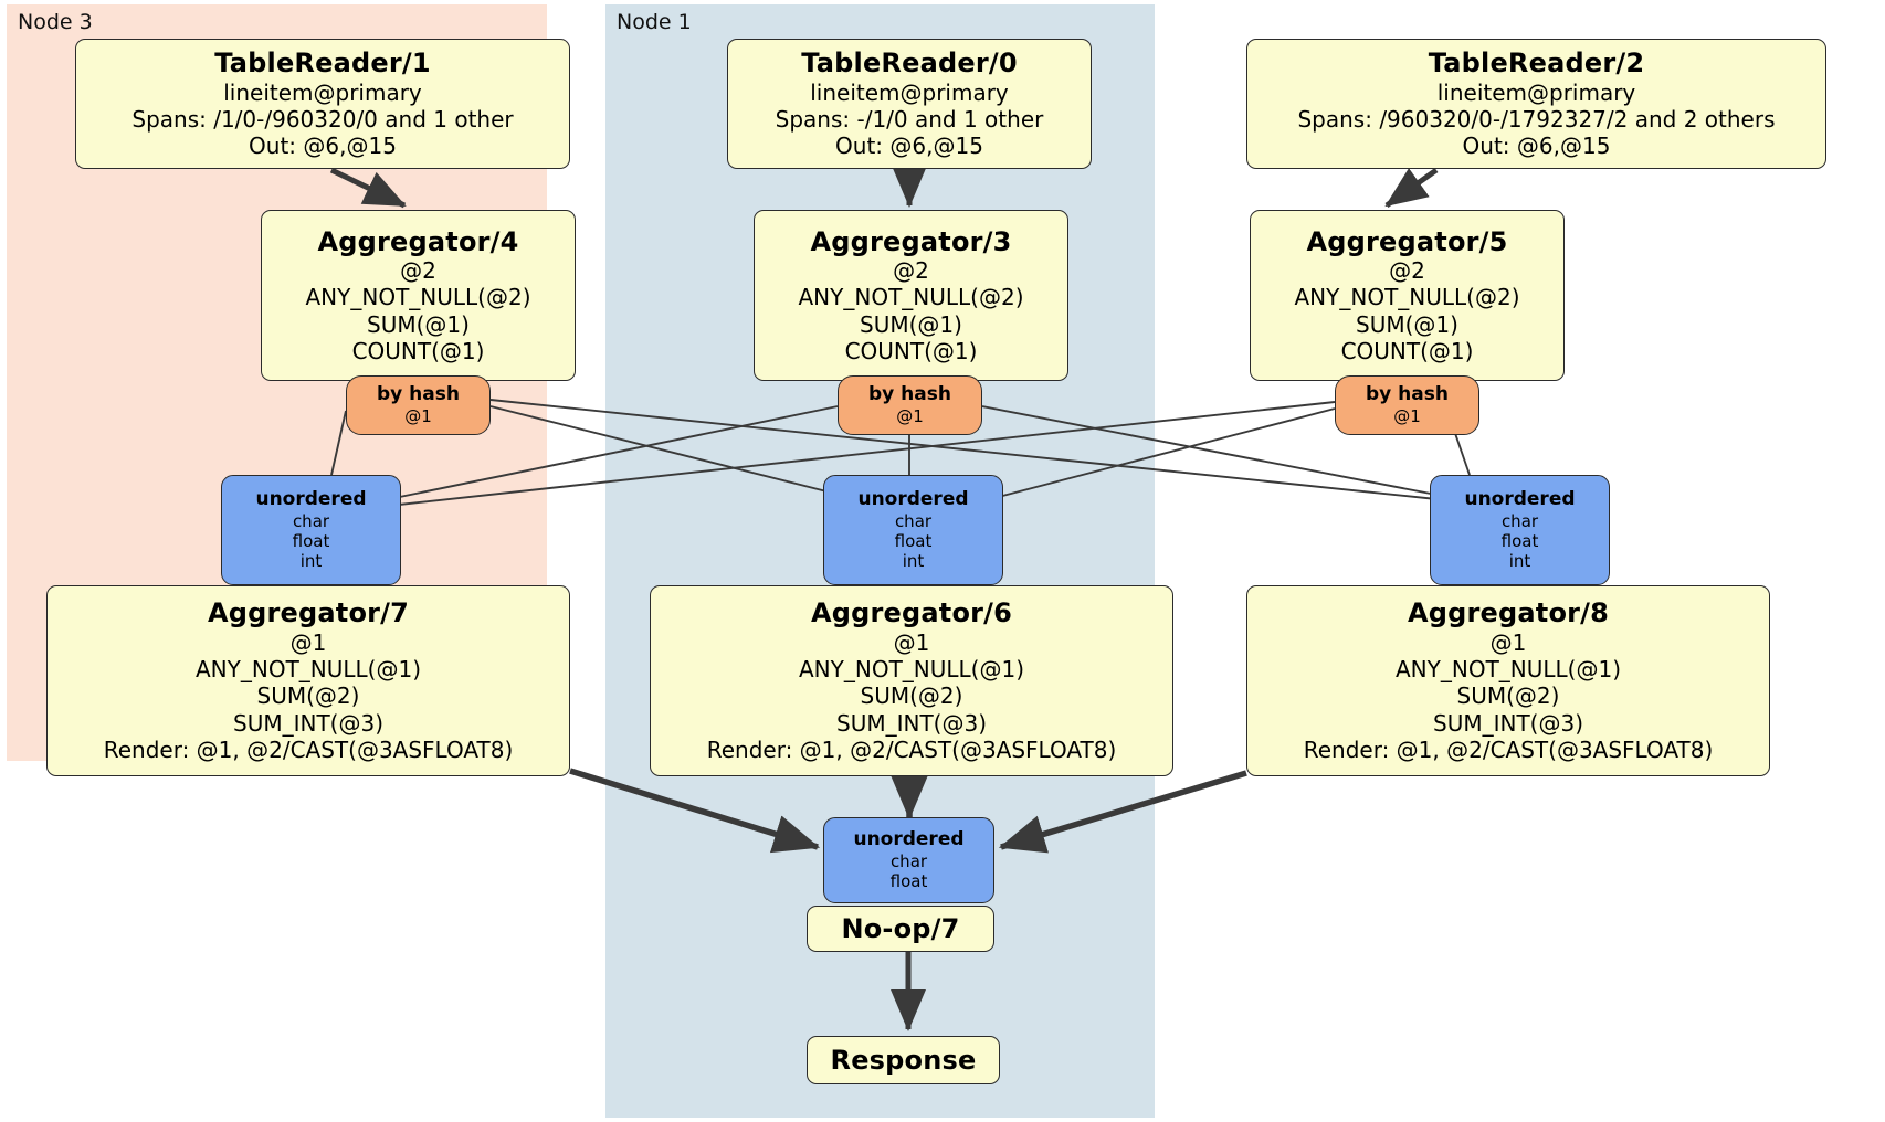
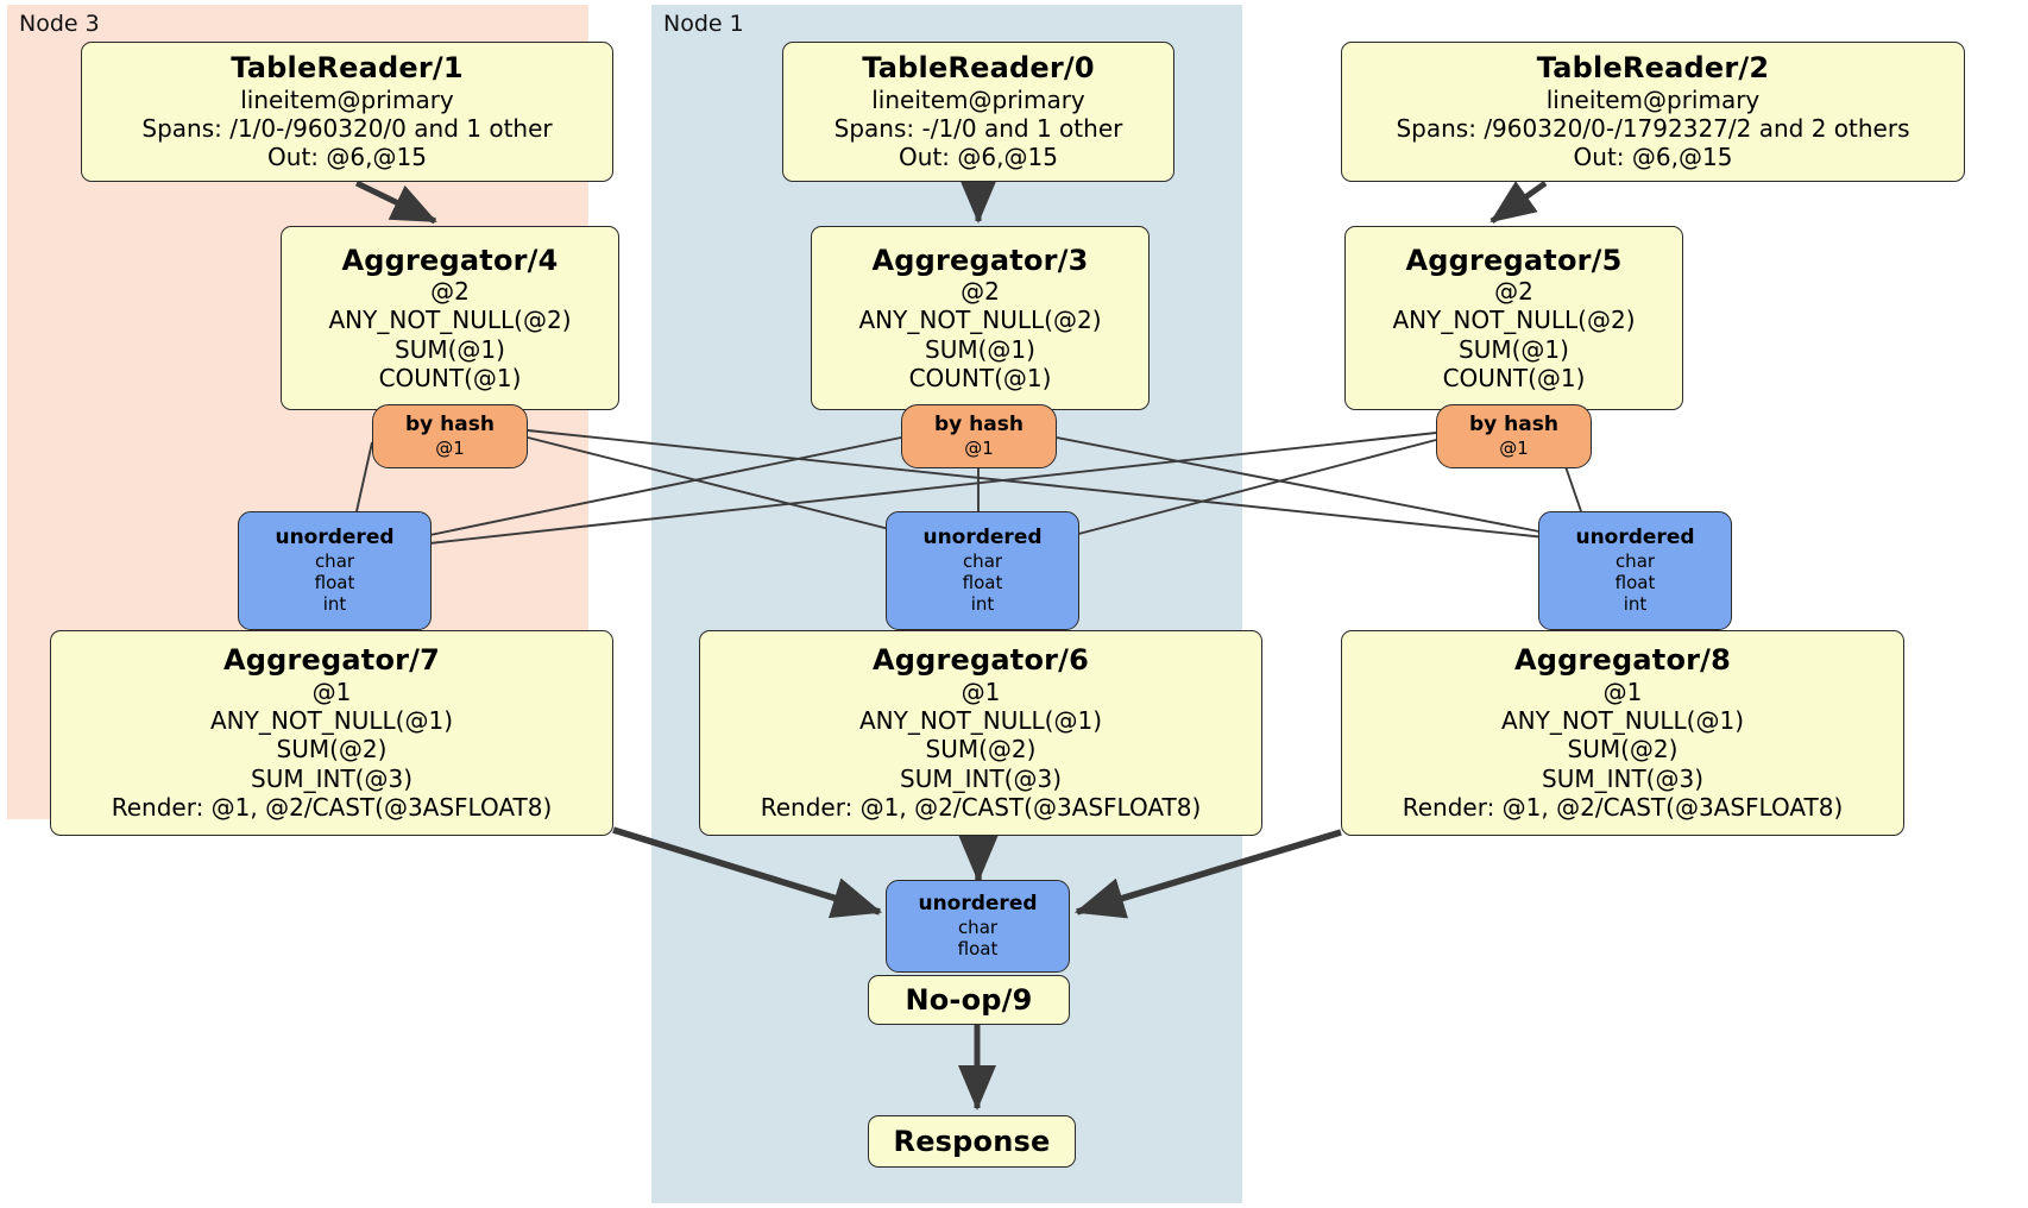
  Node 3
  Node 1
  TableReader/1
  lineitem@primary
  Spans: /1/0-/960320/0 and 1 other
  Out: @6,@15
  TableReader/0
  lineitem@primary
  Spans: -/1/0 and 1 other
  Out: @6,@15
  TableReader/2
  lineitem@primary
  Spans: /960320/0-/1792327/2 and 2 others
  Out: @6,@15
  Aggregator/4
  @2
  ANY_NOT_NULL(@2)
  SUM(@1)
  COUNT(@1)
  Aggregator/3
  @2
  ANY_NOT_NULL(@2)
  SUM(@1)
  COUNT(@1)
  Aggregator/5
  @2
  ANY_NOT_NULL(@2)
  SUM(@1)
  COUNT(@1)
  by hash
  @1
  by hash
  @1
  by hash
  @1
  unordered
  char
  float
  int
  unordered
  char
  float
  int
  unordered
  char
  float
  int
  Aggregator/7
  @1
  ANY_NOT_NULL(@1)
  SUM(@2)
  SUM_INT(@3)
  Render: @1, @2/CAST(@3ASFLOAT8)
  Aggregator/6
  @1
  ANY_NOT_NULL(@1)
  SUM(@2)
  SUM_INT(@3)
  Render: @1, @2/CAST(@3ASFLOAT8)
  Aggregator/8
  @1
  ANY_NOT_NULL(@1)
  SUM(@2)
  SUM_INT(@3)
  Render: @1, @2/CAST(@3ASFLOAT8)
  unordered
  char
  float
- No-op/7
+ No-op/9
  Response
